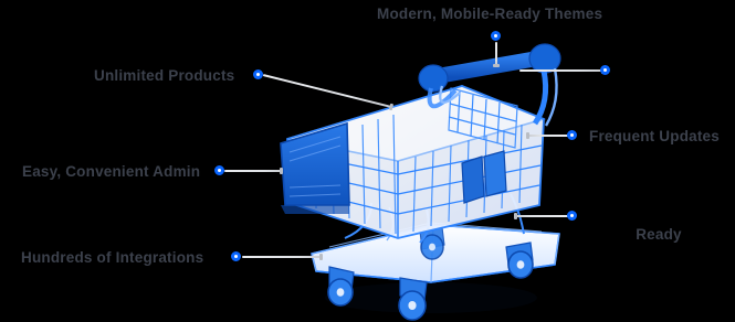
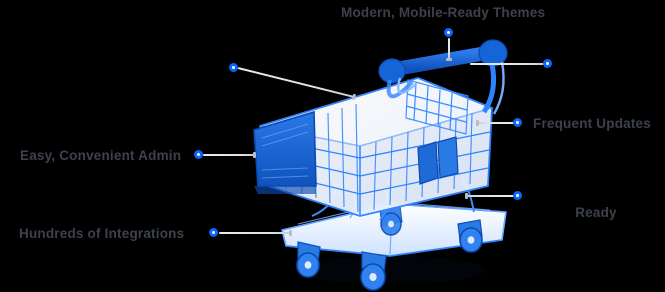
  Modern, Mobile-Ready Themes
- Unlimited Products
  Frequent Updates
  Easy, Convenient Admin
  Ready
  Hundreds of Integrations
